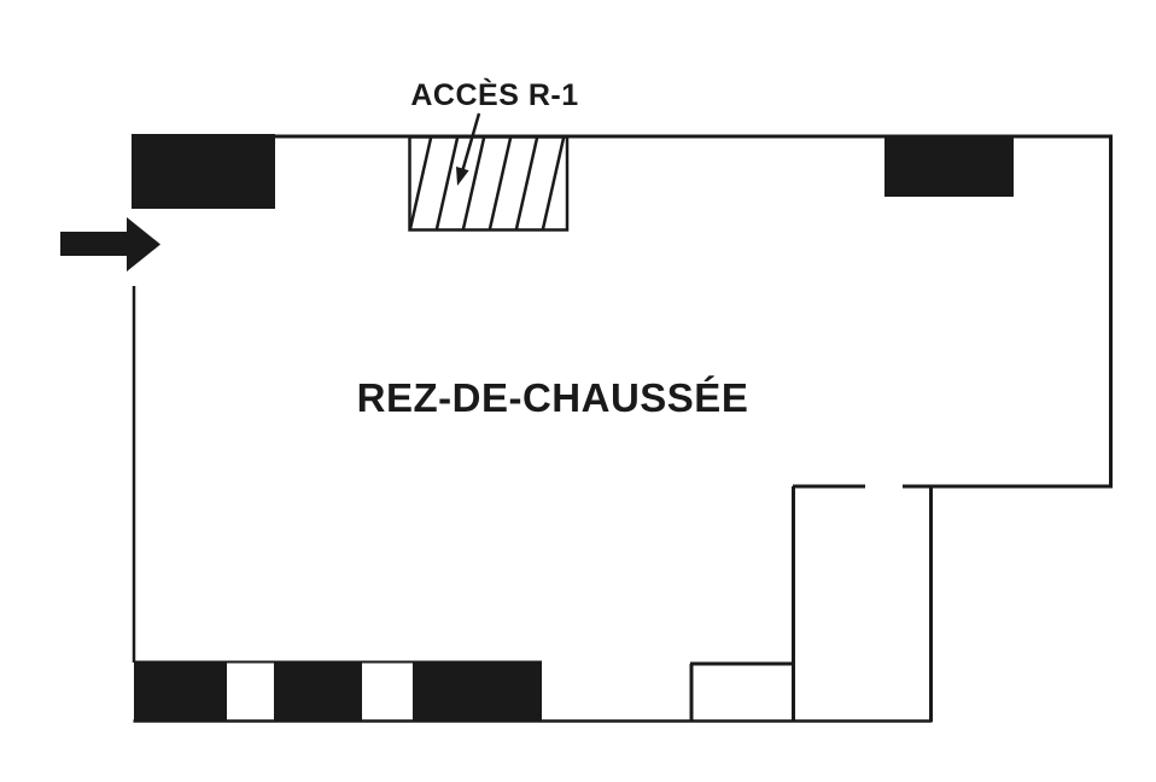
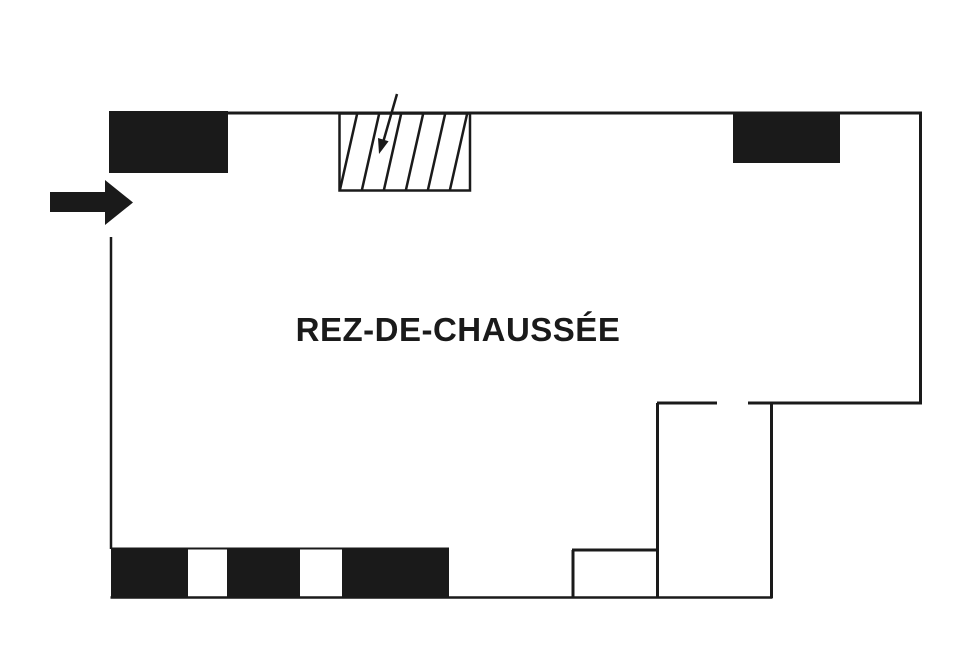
- ACCÈS R-1
  REZ-DE-CHAUSSÉE
